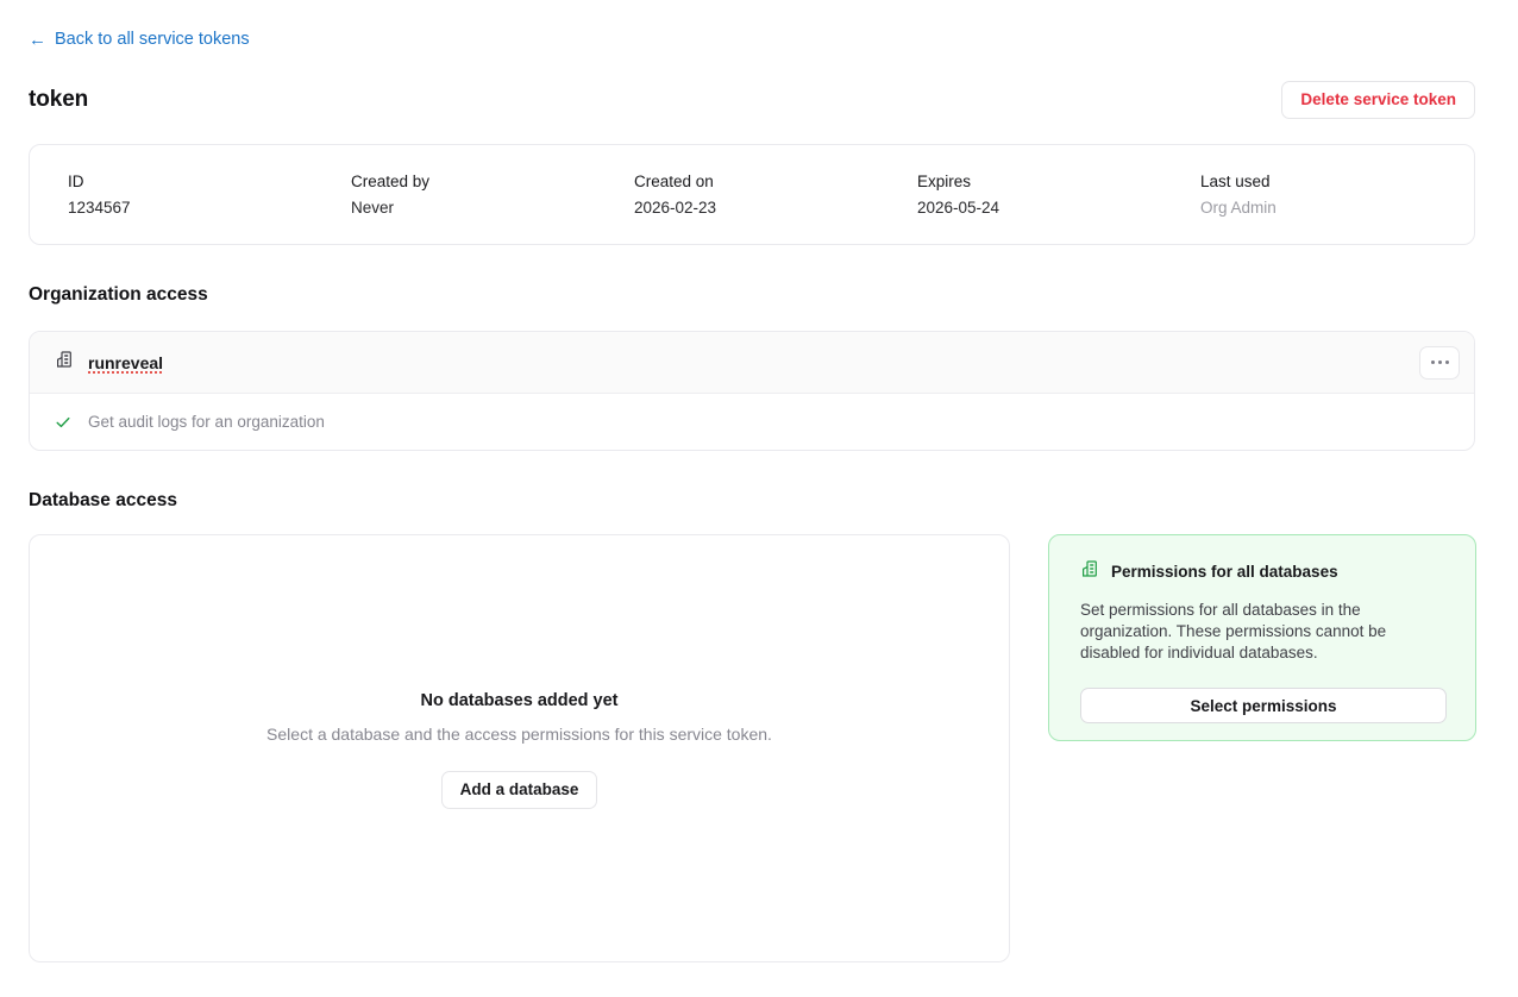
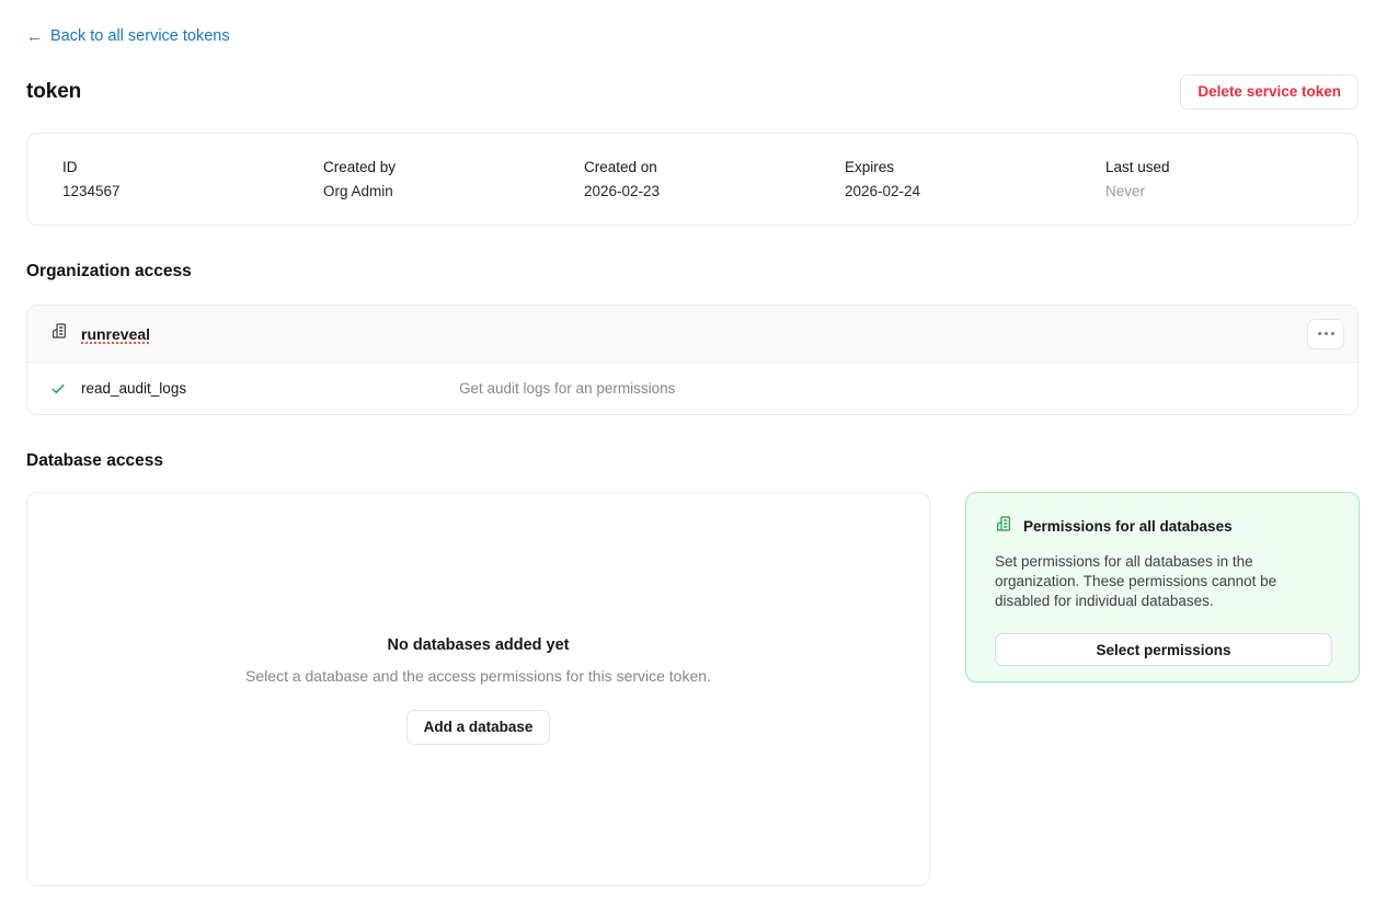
  ←
  Back to all service tokens
  token
  Delete service token
  ID
  1234567
  Created by
- Never
+ Org Admin
  Created on
  2026-02-23
  Expires
- 2026-05-24
+ 2026-02-24
  Last used
- Org Admin
+ Never
  Organization access
  runreveal
+ read_audit_logs
- Get audit logs for an organization
+ Get audit logs for an permissions
  Database access
  No databases added yet
  Select a database and the access permissions for this service token.
  Add a database
  Permissions for all databases
  Set permissions for all databases in the organization. These permissions cannot be disabled for individual databases.
  Select permissions
